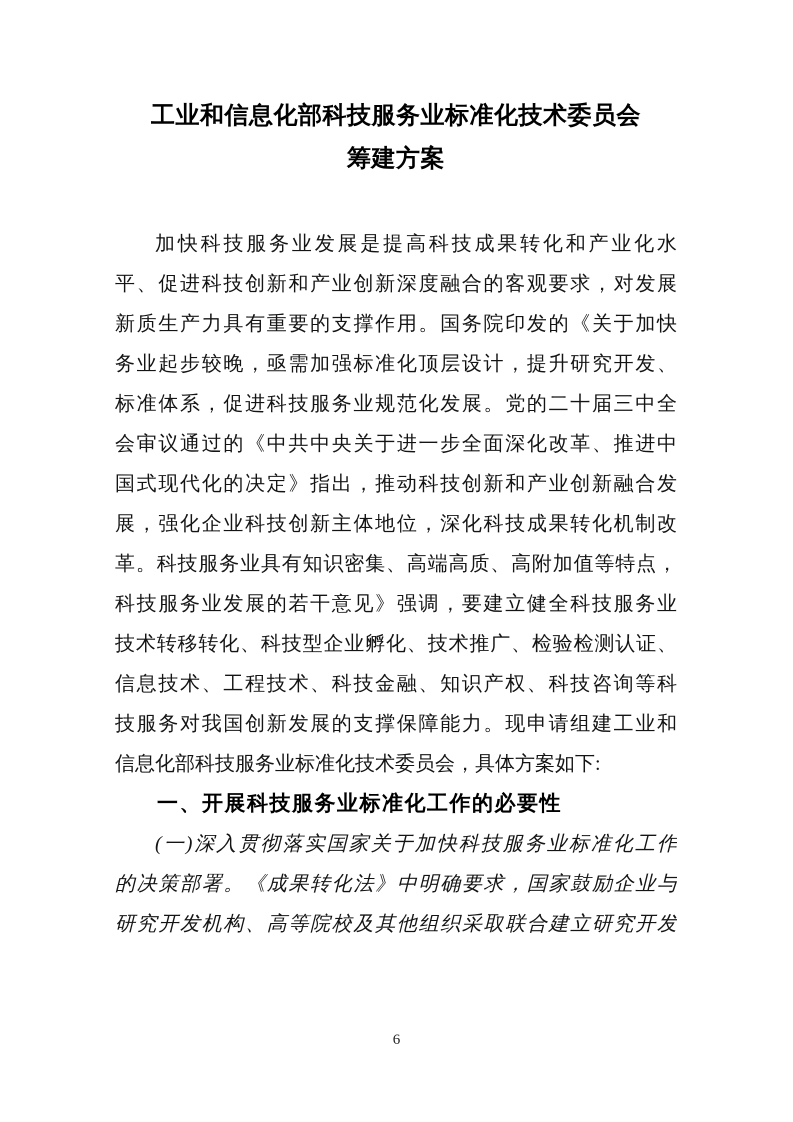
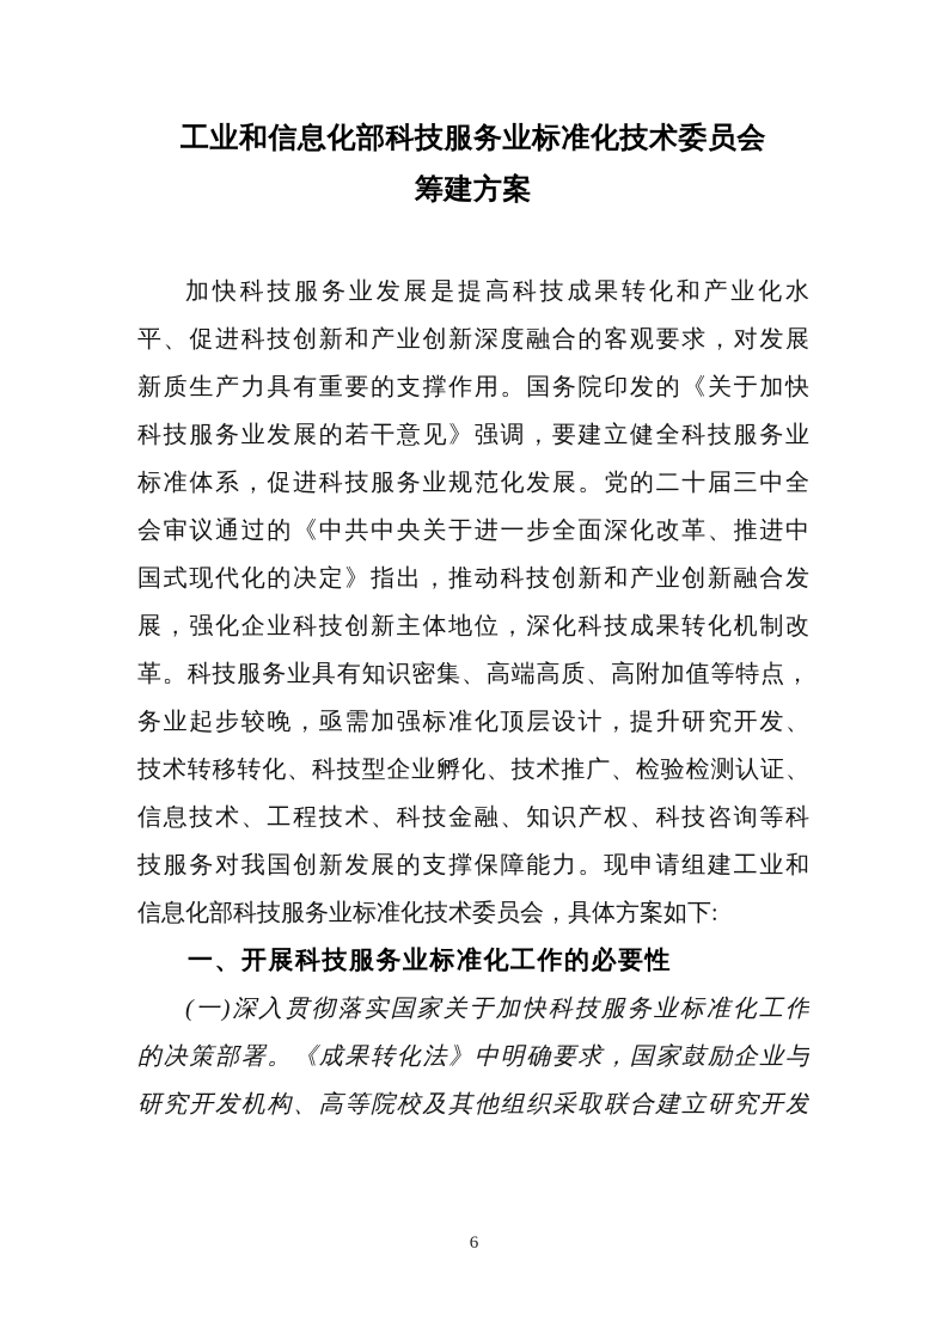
  工业和信息化部科技服务业标准化技术委员会
  筹建方案
  加快科技服务业发展是提高科技成果转化和产业化水
  平、促进科技创新和产业创新深度融合的客观要求，对发展
  新质生产力具有重要的支撑作用。国务院印发的《关于加快
- 务业起步较晚，亟需加强标准化顶层设计，提升研究开发、
+ 科技服务业发展的若干意见》强调，要建立健全科技服务业
  标准体系，促进科技服务业规范化发展。党的二十届三中全
  会审议通过的《中共中央关于进一步全面深化改革、推进中
  国式现代化的决定》指出，推动科技创新和产业创新融合发
  展，强化企业科技创新主体地位，深化科技成果转化机制改
  革。科技服务业具有知识密集、高端高质、高附加值等特点，
- 科技服务业发展的若干意见》强调，要建立健全科技服务业
+ 务业起步较晚，亟需加强标准化顶层设计，提升研究开发、
  技术转移转化、科技型企业孵化、技术推广、检验检测认证、
  信息技术、工程技术、科技金融、知识产权、科技咨询等科
  技服务对我国创新发展的支撑保障能力。现申请组建工业和
  信息化部科技服务业标准化技术委员会，具体方案如下:
  一、开展科技服务业标准化工作的必要性
  (一)深入贯彻落实国家关于加快科技服务业标准化工作
  的决策部署。《成果转化法》中明确要求，国家鼓励企业与
  研究开发机构、高等院校及其他组织采取联合建立研究开发
  6
